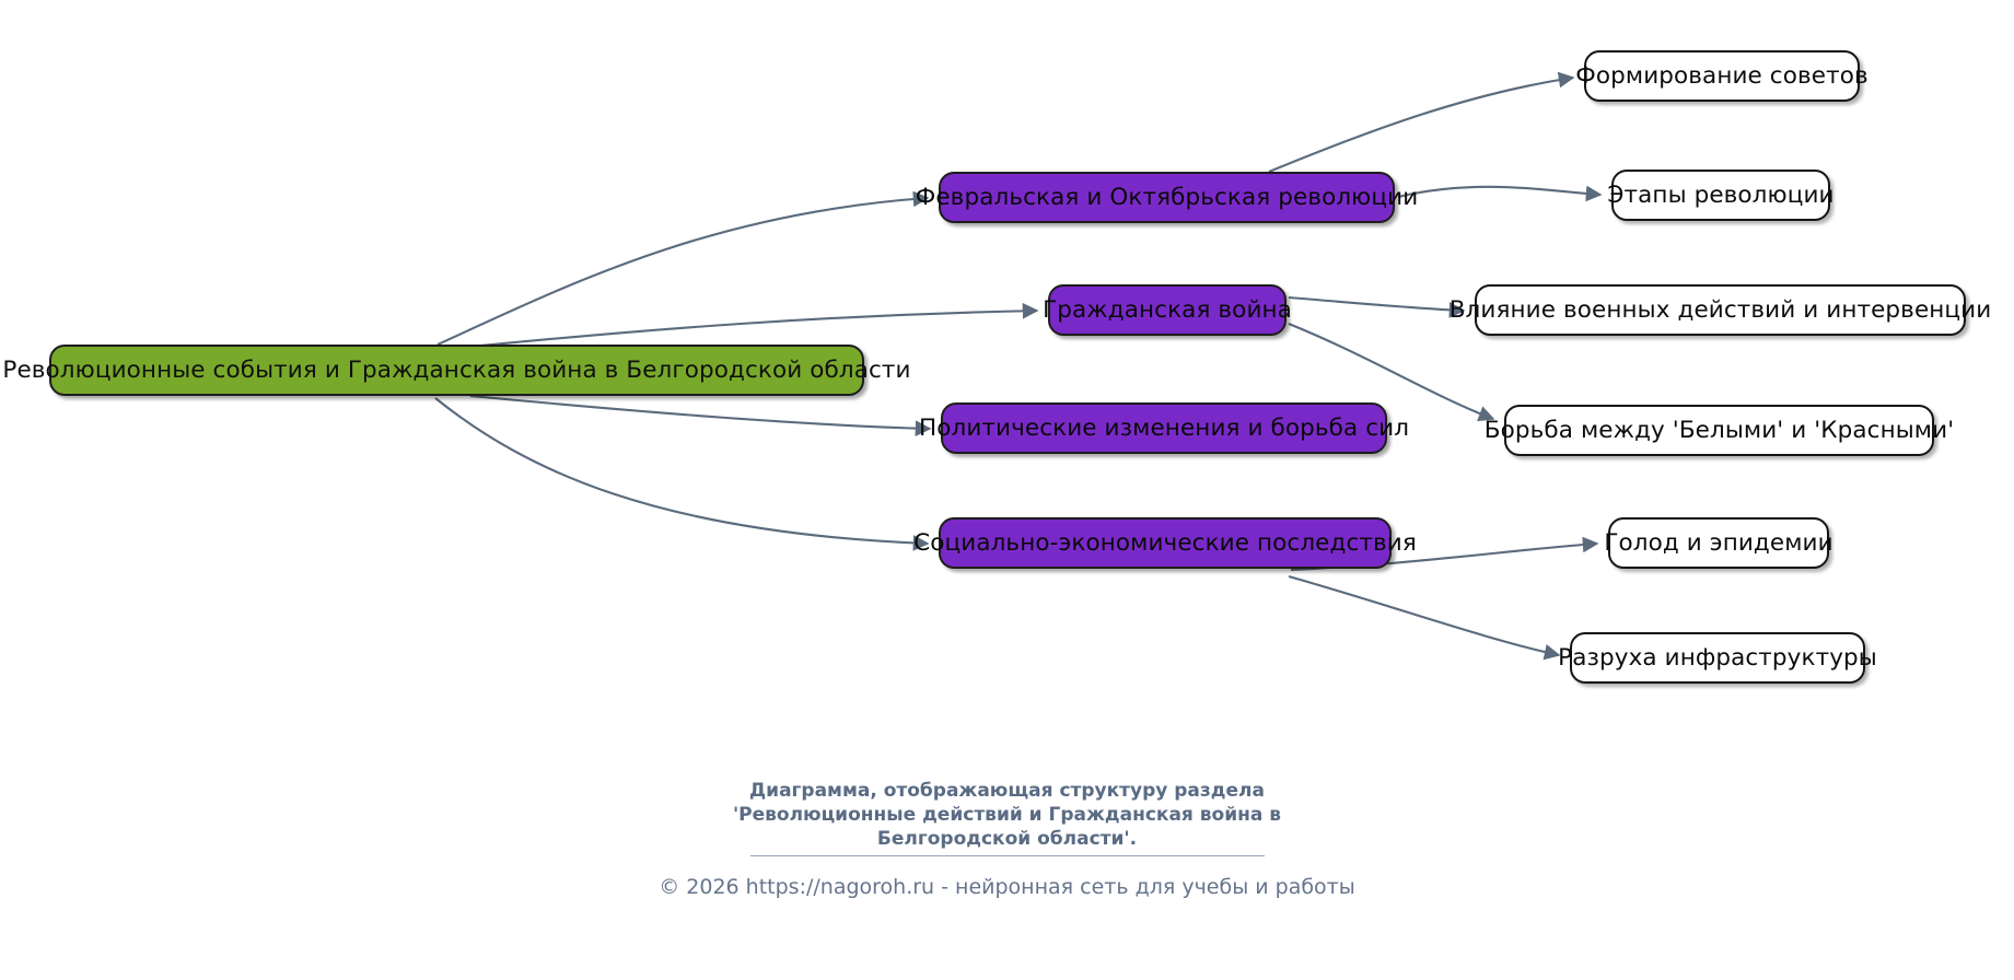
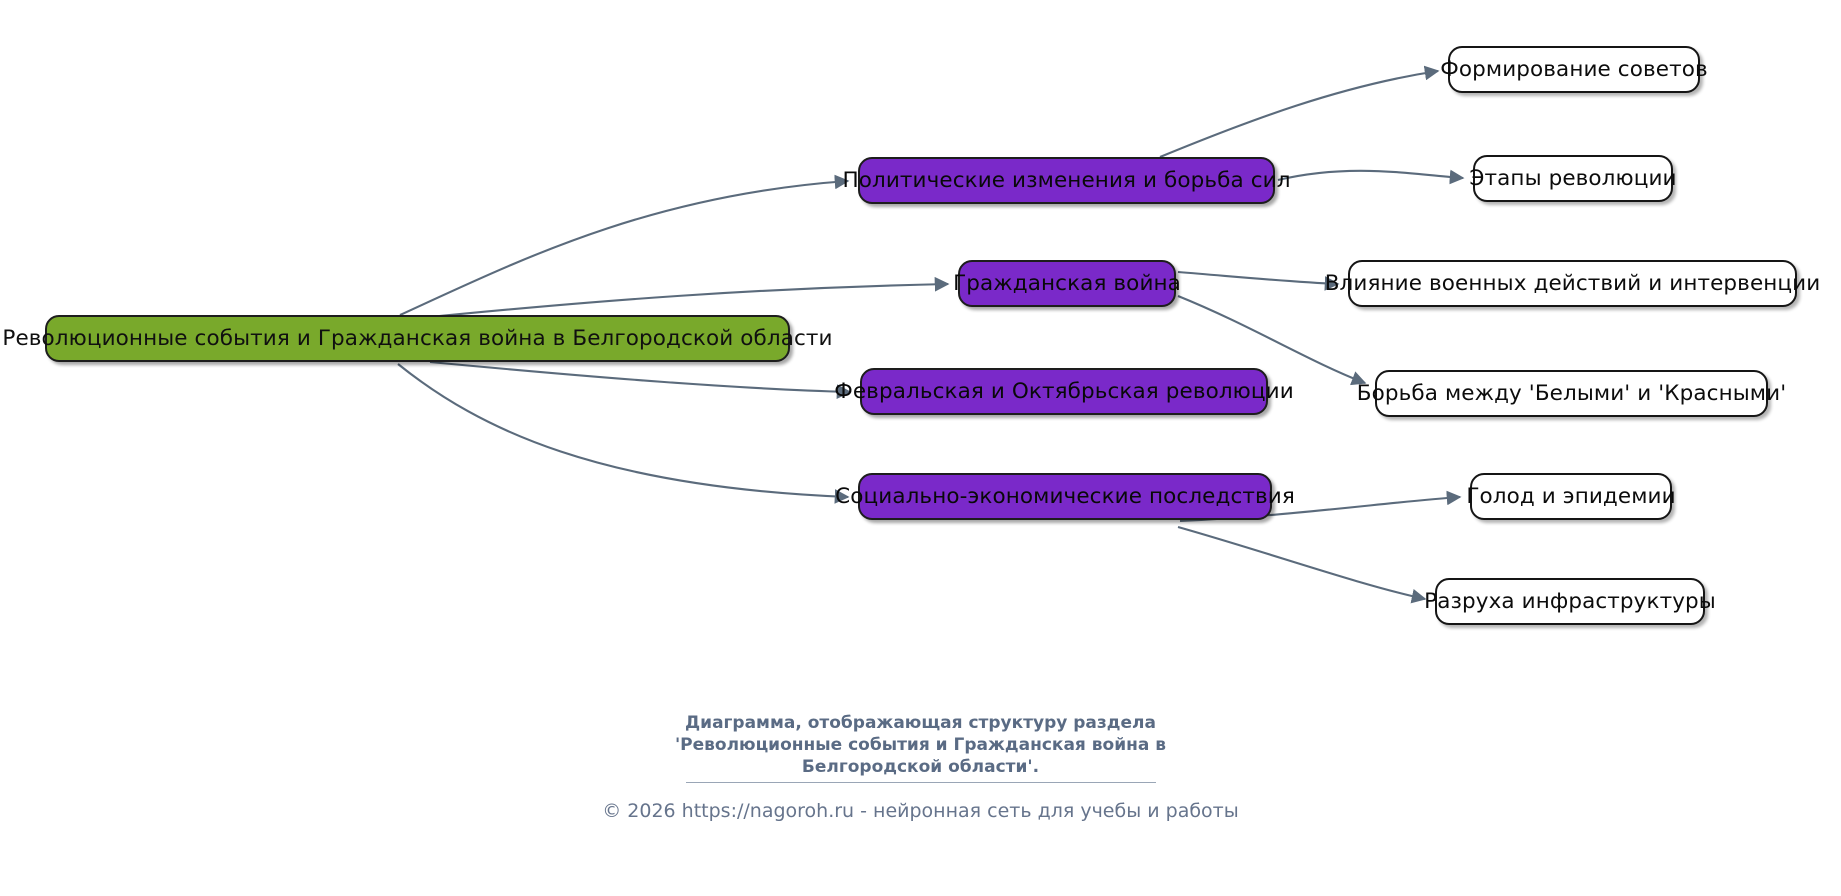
  Революционные события и Гражданская война в Белгородской области
- Февральская и Октябрьская революции
+ Политические изменения и борьба сил
  Гражданская война
- Политические изменения и борьба сил
+ Февральская и Октябрьская революции
  Социально-экономические последствия
  Формирование советов
  Этапы революции
  Влияние военных действий и интервенции
  Борьба между 'Белыми' и 'Красными'
  Голод и эпидемии
  Разруха инфраструктуры
  Диаграмма, отображающая структуру раздела
- 'Революционные действий и Гражданская война в
+ 'Революционные события и Гражданская война в
  Белгородской области'.
  © 2026 https://nagoroh.ru - нейронная сеть для учебы и работы
